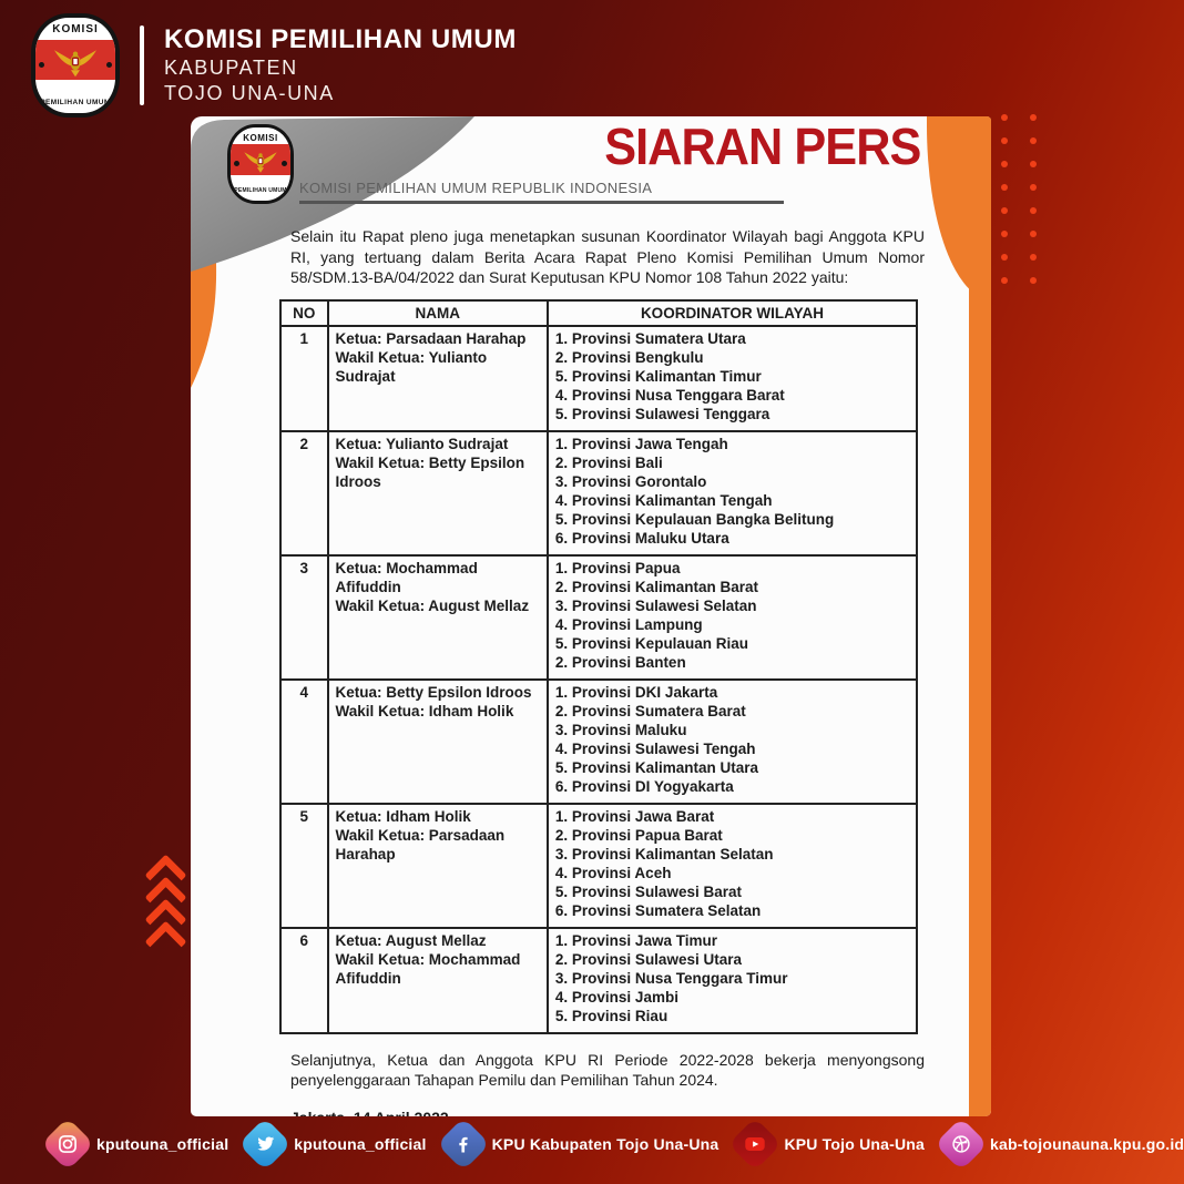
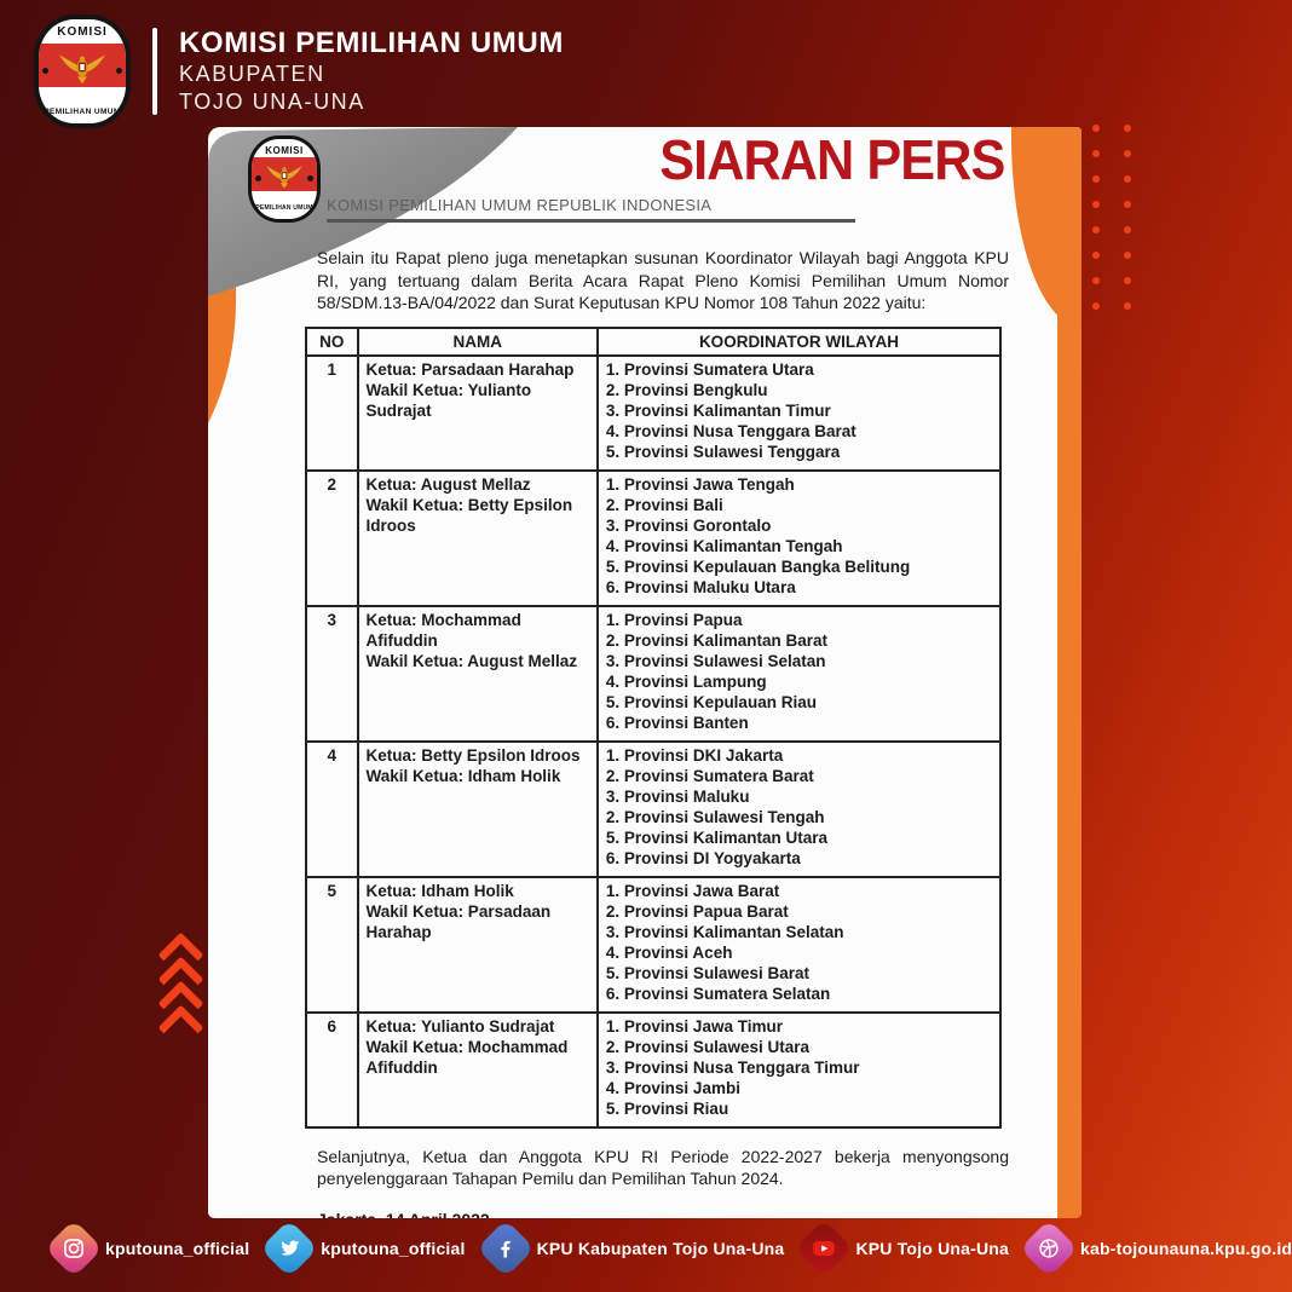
  KOMISI
  KOMISI PEMILIHAN UMUM
  KABUPATEN
  TOJO UNA-UNA
  KOMISI
  SIARAN PERS
  KOMISI PEMILIHAN UMUM REPUBLIK INDONESIA
  Selain itu Rapat pleno juga menetapkan susunan Koordinator Wilayah bagi Anggota KPU RI, yang tertuang dalam Berita Acara Rapat Pleno Komisi Pemilihan Umum Nomor 58/SDM.13-BA/04/2022 dan Surat Keputusan KPU Nomor 108 Tahun 2022 yaitu:
  NO	NAMA	KOORDINATOR WILAYAH
- 1	Ketua: Parsadaan HarahapWakil Ketua: Yulianto Sudrajat	1. Provinsi Sumatera Utara2. Provinsi Bengkulu5. Provinsi Kalimantan Timur4. Provinsi Nusa Tenggara Barat5. Provinsi Sulawesi Tenggara
+ 1	Ketua: Parsadaan HarahapWakil Ketua: Yulianto Sudrajat	1. Provinsi Sumatera Utara2. Provinsi Bengkulu3. Provinsi Kalimantan Timur4. Provinsi Nusa Tenggara Barat5. Provinsi Sulawesi Tenggara
- 2	Ketua: Yulianto SudrajatWakil Ketua: Betty Epsilon Idroos	1. Provinsi Jawa Tengah2. Provinsi Bali3. Provinsi Gorontalo4. Provinsi Kalimantan Tengah5. Provinsi Kepulauan Bangka Belitung6. Provinsi Maluku Utara
+ 2	Ketua: August MellazWakil Ketua: Betty Epsilon Idroos	1. Provinsi Jawa Tengah2. Provinsi Bali3. Provinsi Gorontalo4. Provinsi Kalimantan Tengah5. Provinsi Kepulauan Bangka Belitung6. Provinsi Maluku Utara
- 3	Ketua: Mochammad AfifuddinWakil Ketua: August Mellaz	1. Provinsi Papua2. Provinsi Kalimantan Barat3. Provinsi Sulawesi Selatan4. Provinsi Lampung5. Provinsi Kepulauan Riau2. Provinsi Banten
+ 3	Ketua: Mochammad AfifuddinWakil Ketua: August Mellaz	1. Provinsi Papua2. Provinsi Kalimantan Barat3. Provinsi Sulawesi Selatan4. Provinsi Lampung5. Provinsi Kepulauan Riau6. Provinsi Banten
- 4	Ketua: Betty Epsilon IdroosWakil Ketua: Idham Holik	1. Provinsi DKI Jakarta2. Provinsi Sumatera Barat3. Provinsi Maluku4. Provinsi Sulawesi Tengah5. Provinsi Kalimantan Utara6. Provinsi DI Yogyakarta
+ 4	Ketua: Betty Epsilon IdroosWakil Ketua: Idham Holik	1. Provinsi DKI Jakarta2. Provinsi Sumatera Barat3. Provinsi Maluku2. Provinsi Sulawesi Tengah5. Provinsi Kalimantan Utara6. Provinsi DI Yogyakarta
  5	Ketua: Idham HolikWakil Ketua: Parsadaan Harahap	1. Provinsi Jawa Barat2. Provinsi Papua Barat3. Provinsi Kalimantan Selatan4. Provinsi Aceh5. Provinsi Sulawesi Barat6. Provinsi Sumatera Selatan
- 6	Ketua: August MellazWakil Ketua: Mochammad Afifuddin	1. Provinsi Jawa Timur2. Provinsi Sulawesi Utara3. Provinsi Nusa Tenggara Timur4. Provinsi Jambi5. Provinsi Riau
+ 6	Ketua: Yulianto SudrajatWakil Ketua: Mochammad Afifuddin	1. Provinsi Jawa Timur2. Provinsi Sulawesi Utara3. Provinsi Nusa Tenggara Timur4. Provinsi Jambi5. Provinsi Riau
- Selanjutnya, Ketua dan Anggota KPU RI Periode 2022-2028 bekerja menyongsong penyelenggaraan Tahapan Pemilu dan Pemilihan Tahun 2024.
+ Selanjutnya, Ketua dan Anggota KPU RI Periode 2022-2027 bekerja menyongsong penyelenggaraan Tahapan Pemilu dan Pemilihan Tahun 2024.
  kputouna_official
  kputouna_official
  KPU Kabupaten Tojo Una-Una
  KPU Tojo Una-Una
  kab-tojounauna.kpu.go.id
